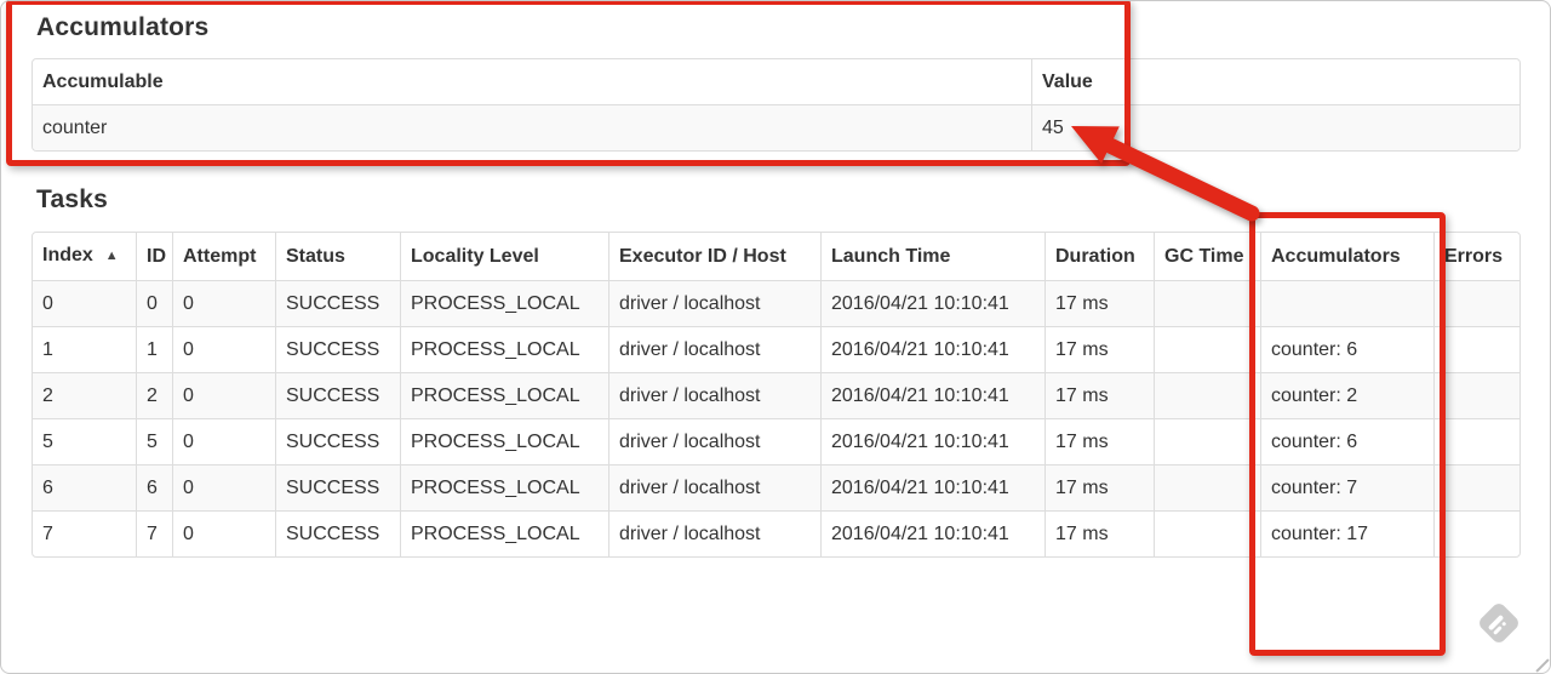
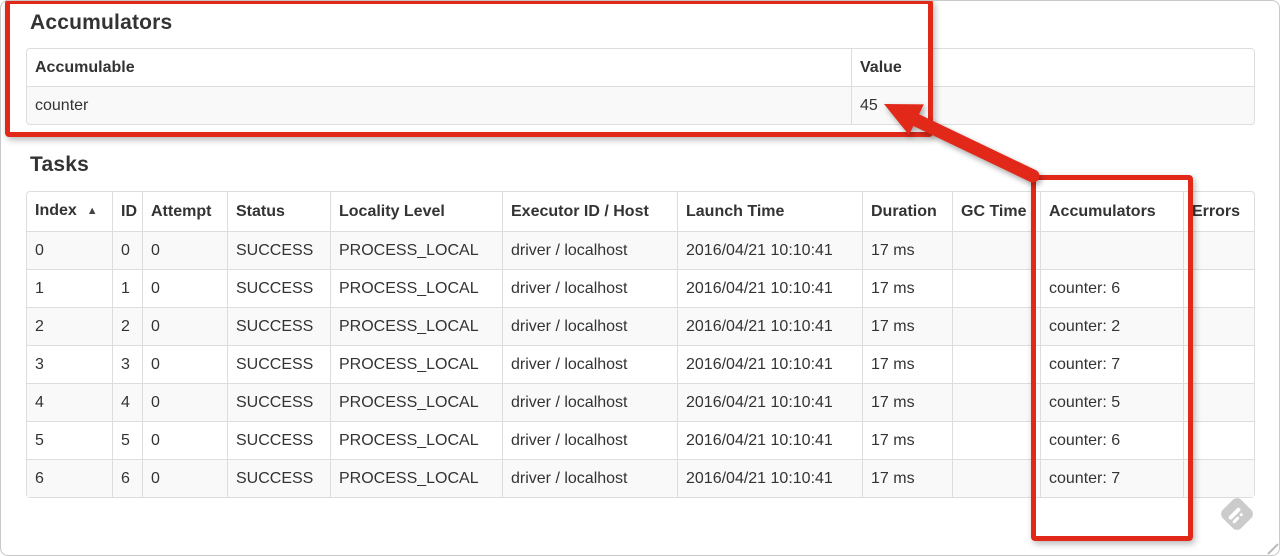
  Accumulators
  Accumulable	Value
  counter	45
  Tasks
  Index ▲	ID	Attempt	Status	Locality Level	Executor ID / Host	Launch Time	Duration	GC Time	Accumulators	Errors
  0	0	0	SUCCESS	PROCESS_LOCAL	driver / localhost	2016/04/21 10:10:41	17 ms
  1	1	0	SUCCESS	PROCESS_LOCAL	driver / localhost	2016/04/21 10:10:41	17 ms		counter: 6
  2	2	0	SUCCESS	PROCESS_LOCAL	driver / localhost	2016/04/21 10:10:41	17 ms		counter: 2
+ 3	3	0	SUCCESS	PROCESS_LOCAL	driver / localhost	2016/04/21 10:10:41	17 ms		counter: 7
+ 4	4	0	SUCCESS	PROCESS_LOCAL	driver / localhost	2016/04/21 10:10:41	17 ms		counter: 5
  5	5	0	SUCCESS	PROCESS_LOCAL	driver / localhost	2016/04/21 10:10:41	17 ms		counter: 6
  6	6	0	SUCCESS	PROCESS_LOCAL	driver / localhost	2016/04/21 10:10:41	17 ms		counter: 7
- 7	7	0	SUCCESS	PROCESS_LOCAL	driver / localhost	2016/04/21 10:10:41	17 ms		counter: 17
